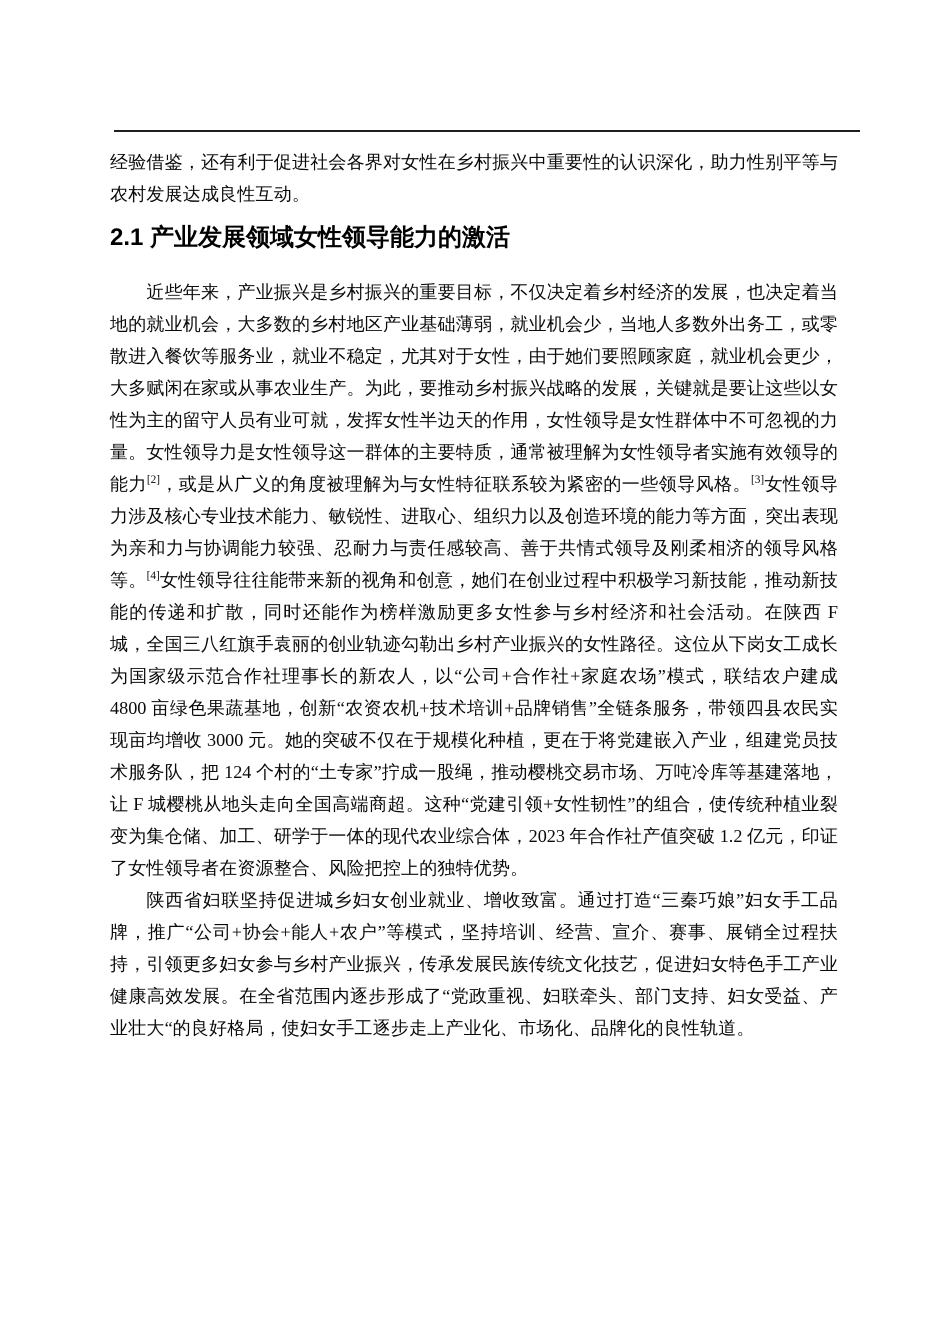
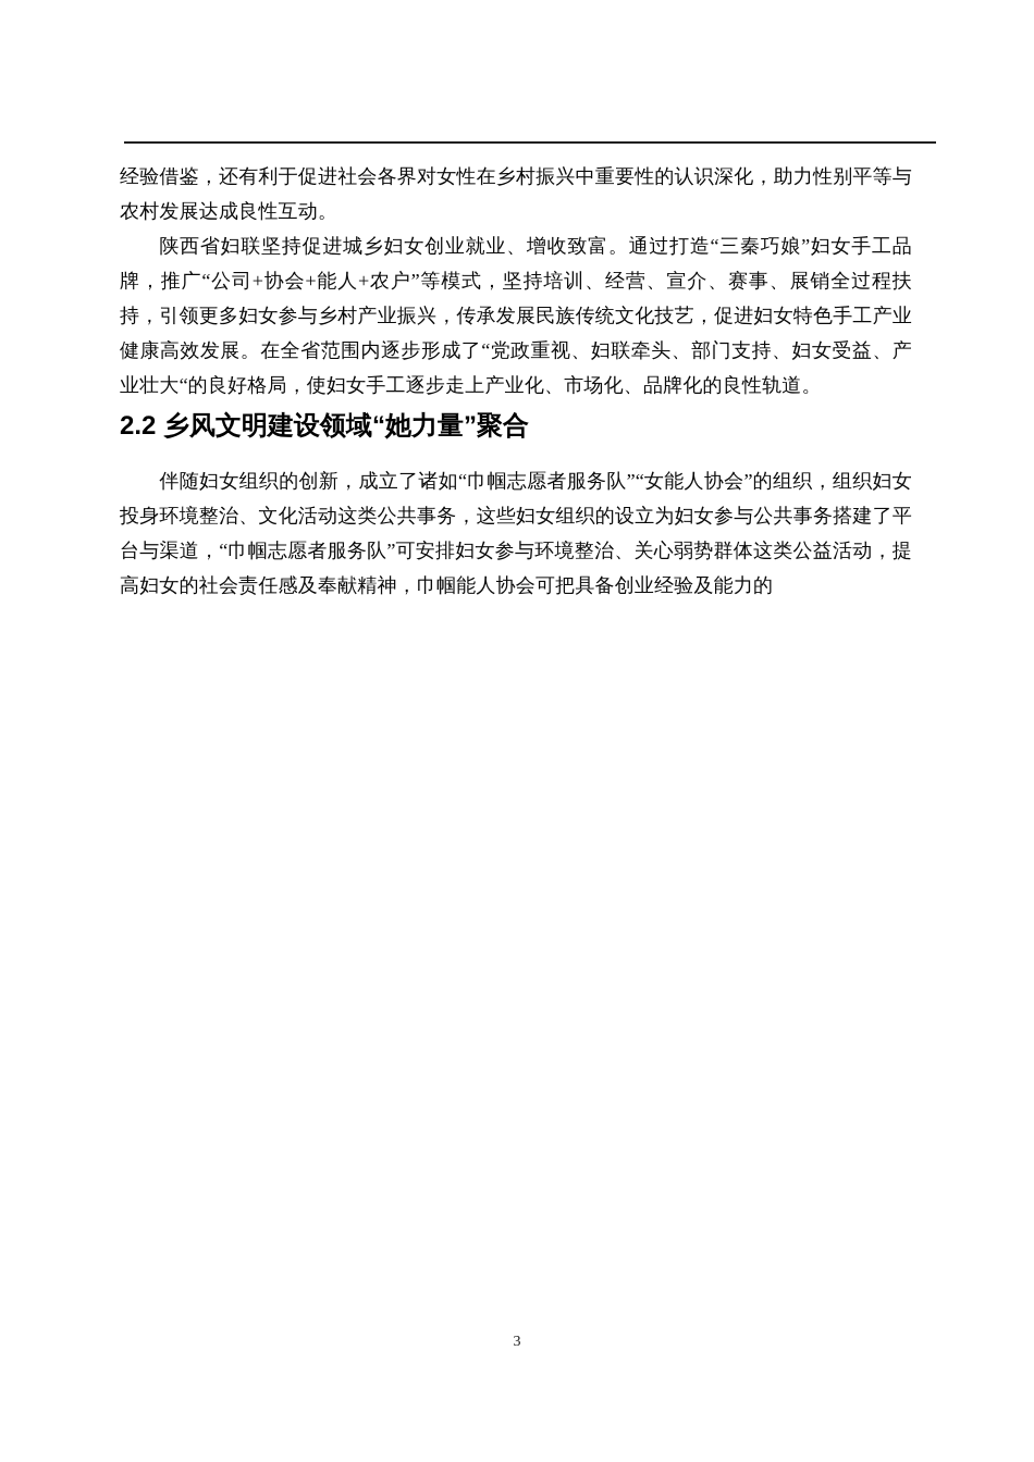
  经验借鉴，还有利于促进社会各界对女性在乡村振兴中重要性的认识深化，助力性别平等与农村发展达成良性互动。
- 2.1 产业发展领域女性领导能力的激活
- 近些年来，产业振兴是乡村振兴的重要目标，不仅决定着乡村经济的发展，也决定着当地的就业机会，大多数的乡村地区产业基础薄弱，就业机会少，当地人多数外出务工，或零散进入餐饮等服务业，就业不稳定，尤其对于女性，由于她们要照顾家庭，就业机会更少，大多赋闲在家或从事农业生产。为此，要推动乡村振兴战略的发展，关键就是要让这些以女性为主的留守人员有业可就，发挥女性半边天的作用，女性领导是女性群体中不可忽视的力量。女性领导力是女性领导这一群体的主要特质，通常被理解为女性领导者实施有效领导的能力[2]，或是从广义的角度被理解为与女性特征联系较为紧密的一些领导风格。[3]女性领导力涉及核心专业技术能力、敏锐性、进取心、组织力以及创造环境的能力等方面，突出表现为亲和力与协调能力较强、忍耐力与责任感较高、善于共情式领导及刚柔相济的领导风格等。[4]女性领导往往能带来新的视角和创意，她们在创业过程中积极学习新技能，推动新技能的传递和扩散，同时还能作为榜样激励更多女性参与乡村经济和社会活动。在陕西 F 城，全国三八红旗手袁丽的创业轨迹勾勒出乡村产业振兴的女性路径。这位从下岗女工成长为国家级示范合作社理事长的新农人，以“公司+合作社+家庭农场”模式，联结农户建成 4800 亩绿色果蔬基地，创新“农资农机+技术培训+品牌销售”全链条服务，带领四县农民实现亩均增收 3000 元。她的突破不仅在于规模化种植，更在于将党建嵌入产业，组建党员技术服务队，把 124 个村的“土专家”拧成一股绳，推动樱桃交易市场、万吨冷库等基建落地，让 F 城樱桃从地头走向全国高端商超。这种“党建引领+女性韧性”的组合，使传统种植业裂变为集仓储、加工、研学于一体的现代农业综合体，2023 年合作社产值突破 1.2 亿元，印证了女性领导者在资源整合、风险把控上的独特优势。
  陕西省妇联坚持促进城乡妇女创业就业、增收致富。通过打造“三秦巧娘”妇女手工品牌，推广“公司+协会+能人+农户”等模式，坚持培训、经营、宣介、赛事、展销全过程扶持，引领更多妇女参与乡村产业振兴，传承发展民族传统文化技艺，促进妇女特色手工产业健康高效发展。在全省范围内逐步形成了“党政重视、妇联牵头、部门支持、妇女受益、产业壮大“的良好格局，使妇女手工逐步走上产业化、市场化、品牌化的良性轨道。
+ 2.2 乡风文明建设领域“她力量”聚合
+ 伴随妇女组织的创新，成立了诸如“巾帼志愿者服务队”“女能人协会”的组织，组织妇女投身环境整治、文化活动这类公共事务，这些妇女组织的设立为妇女参与公共事务搭建了平台与渠道，“巾帼志愿者服务队”可安排妇女参与环境整治、关心弱势群体这类公益活动，提高妇女的社会责任感及奉献精神，巾帼能人协会可把具备创业经验及能力的
+ 3
